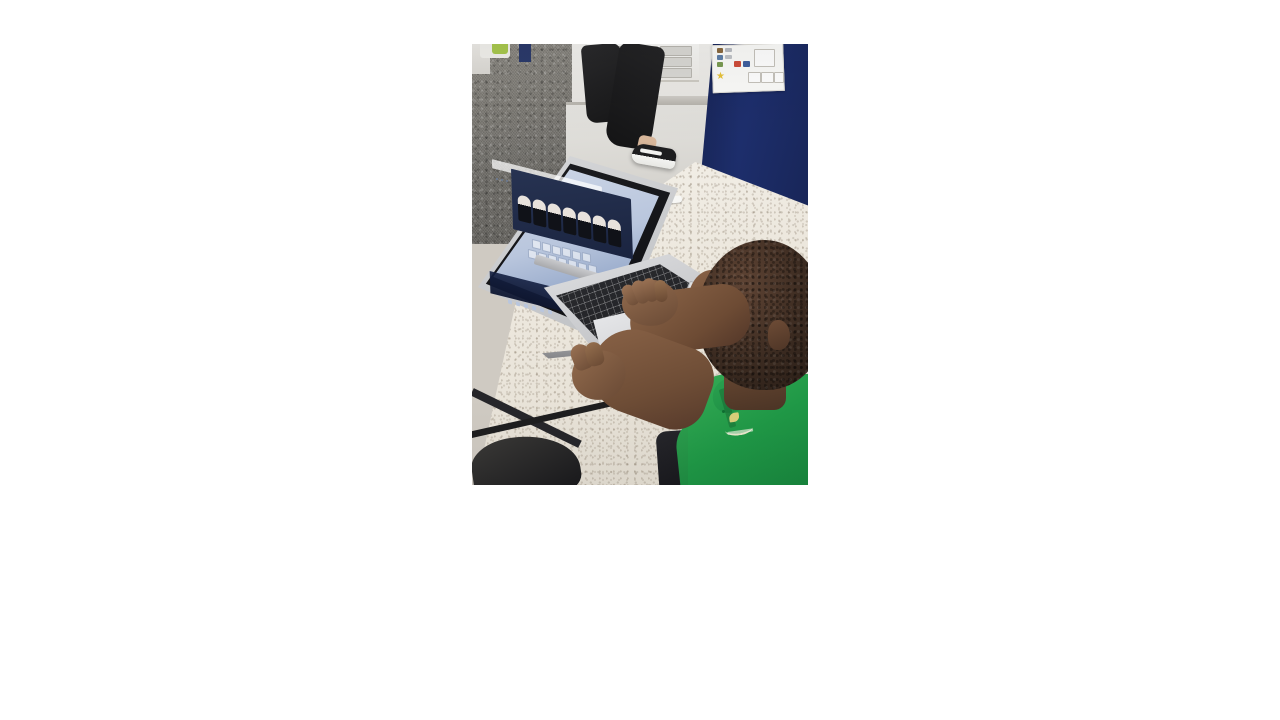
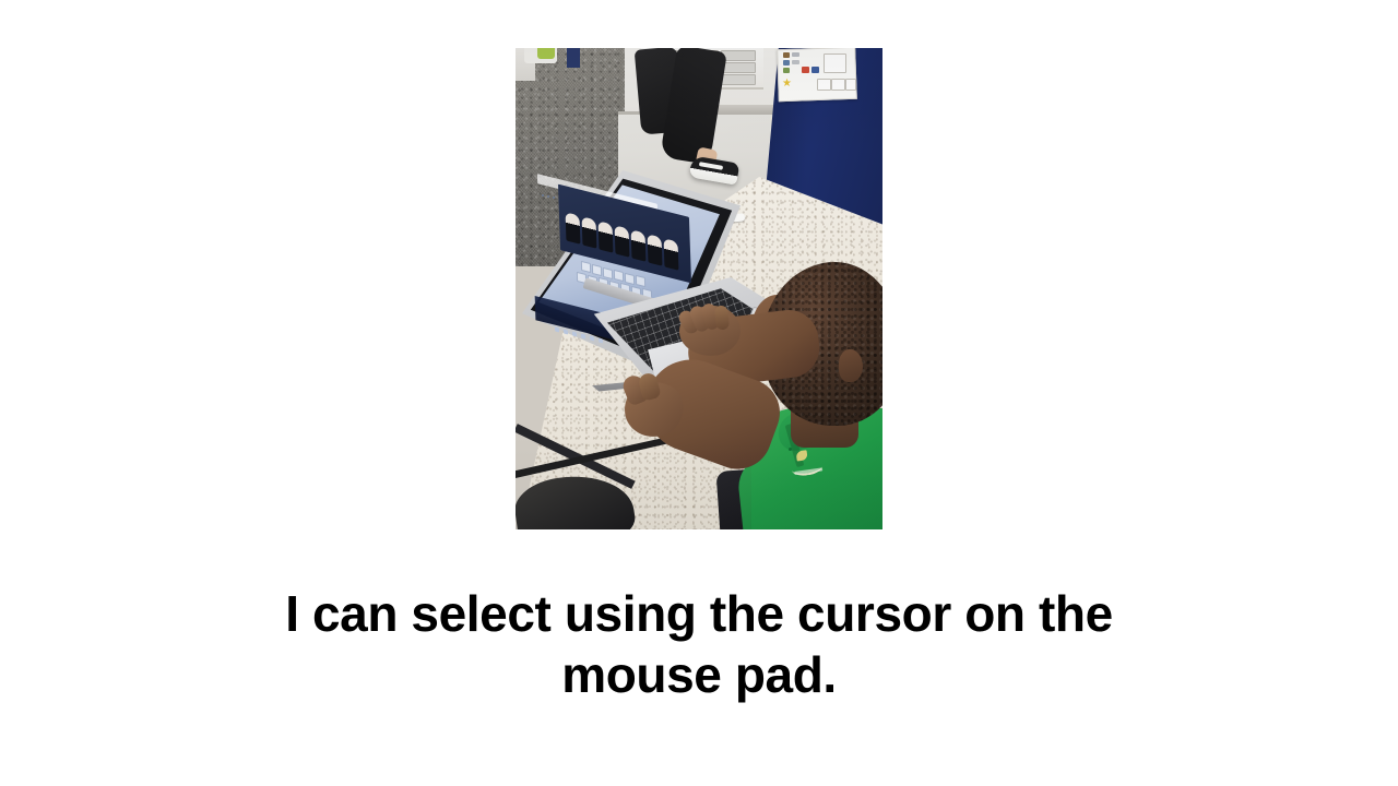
+ I can select using the cursor on the
+ mouse pad.
